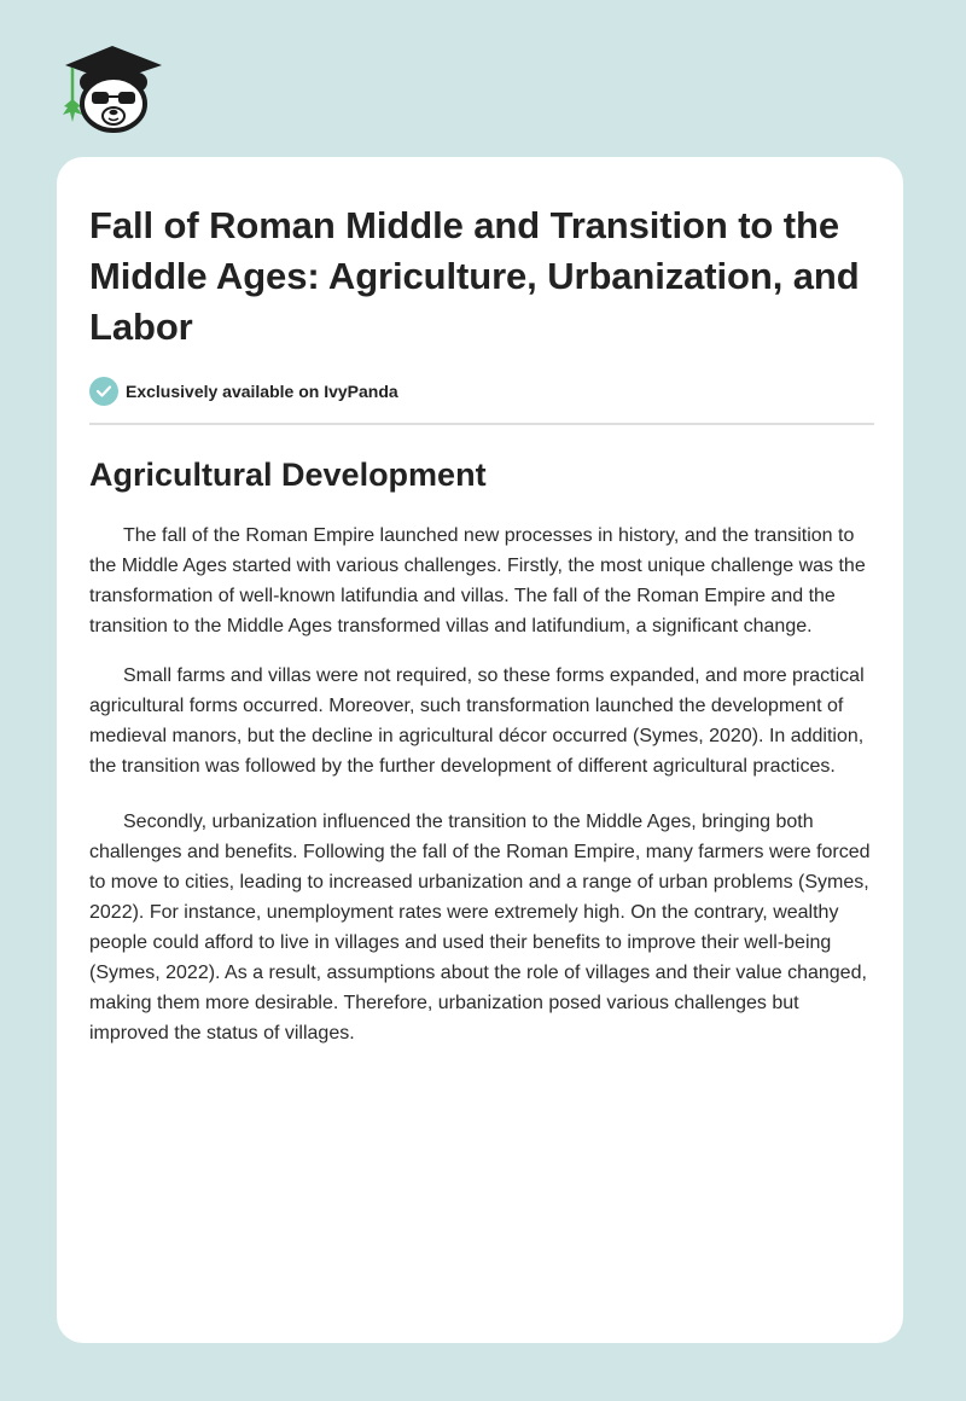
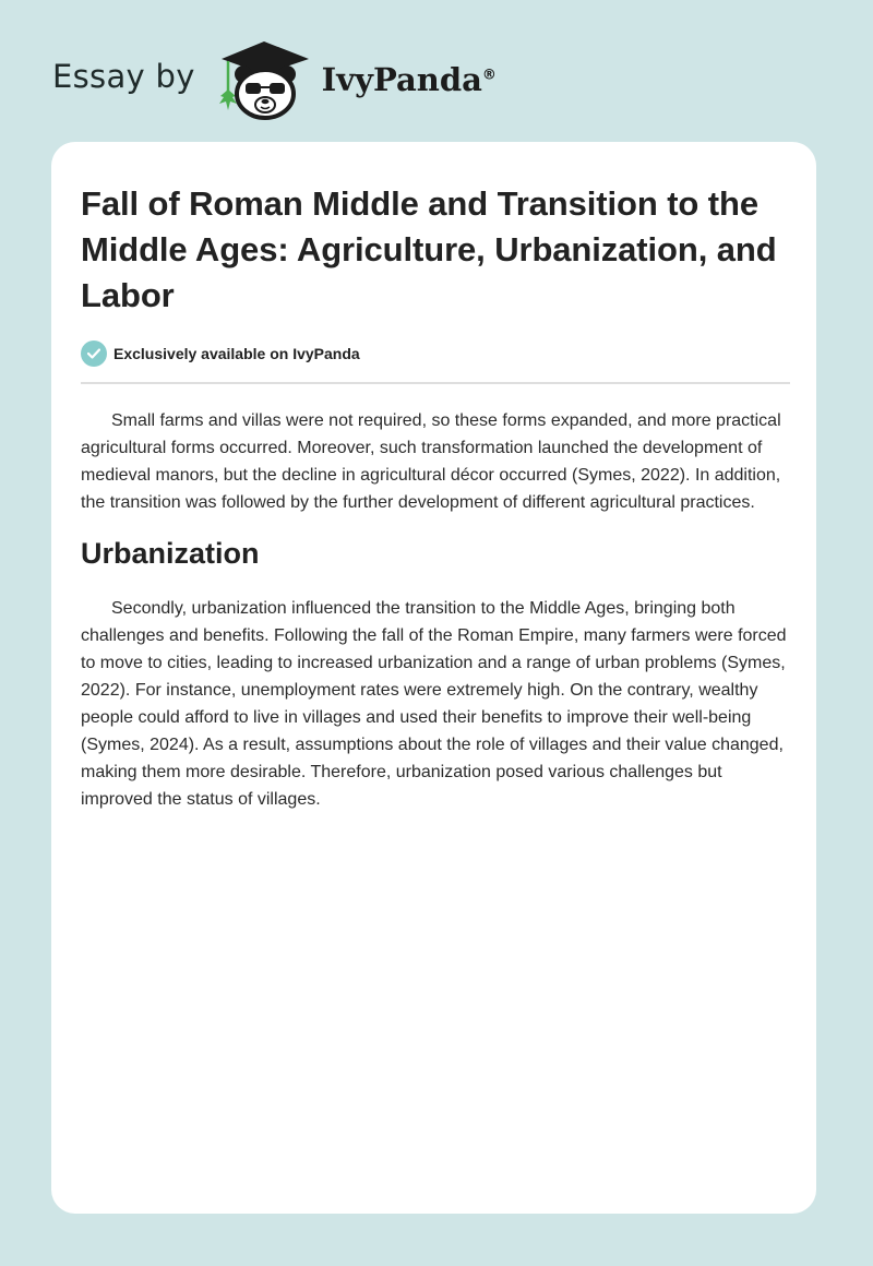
+ Essay by
+ IvyPanda®
  Fall of Roman Middle and Transition to the Middle Ages: Agriculture, Urbanization, and Labor
  Exclusively available on IvyPanda
- Agricultural Development
- The fall of the Roman Empire launched new processes in history, and the transition to the Middle Ages started with various challenges. Firstly, the most unique challenge was the transformation of well-known latifundia and villas. The fall of the Roman Empire and the transition to the Middle Ages transformed villas and latifundium, a significant change.
- Small farms and villas were not required, so these forms expanded, and more practical agricultural forms occurred. Moreover, such transformation launched the development of medieval manors, but the decline in agricultural décor occurred (Symes, 2020). In addition, the transition was followed by the further development of different agricultural practices.
+ Small farms and villas were not required, so these forms expanded, and more practical agricultural forms occurred. Moreover, such transformation launched the development of medieval manors, but the decline in agricultural décor occurred (Symes, 2022). In addition, the transition was followed by the further development of different agricultural practices.
+ Urbanization
- Secondly, urbanization influenced the transition to the Middle Ages, bringing both challenges and benefits. Following the fall of the Roman Empire, many farmers were forced to move to cities, leading to increased urbanization and a range of urban problems (Symes, 2022). For instance, unemployment rates were extremely high. On the contrary, wealthy people could afford to live in villages and used their benefits to improve their well-being (Symes, 2022). As a result, assumptions about the role of villages and their value changed, making them more desirable. Therefore, urbanization posed various challenges but improved the status of villages.
+ Secondly, urbanization influenced the transition to the Middle Ages, bringing both challenges and benefits. Following the fall of the Roman Empire, many farmers were forced to move to cities, leading to increased urbanization and a range of urban problems (Symes, 2022). For instance, unemployment rates were extremely high. On the contrary, wealthy people could afford to live in villages and used their benefits to improve their well-being (Symes, 2024). As a result, assumptions about the role of villages and their value changed, making them more desirable. Therefore, urbanization posed various challenges but improved the status of villages.
